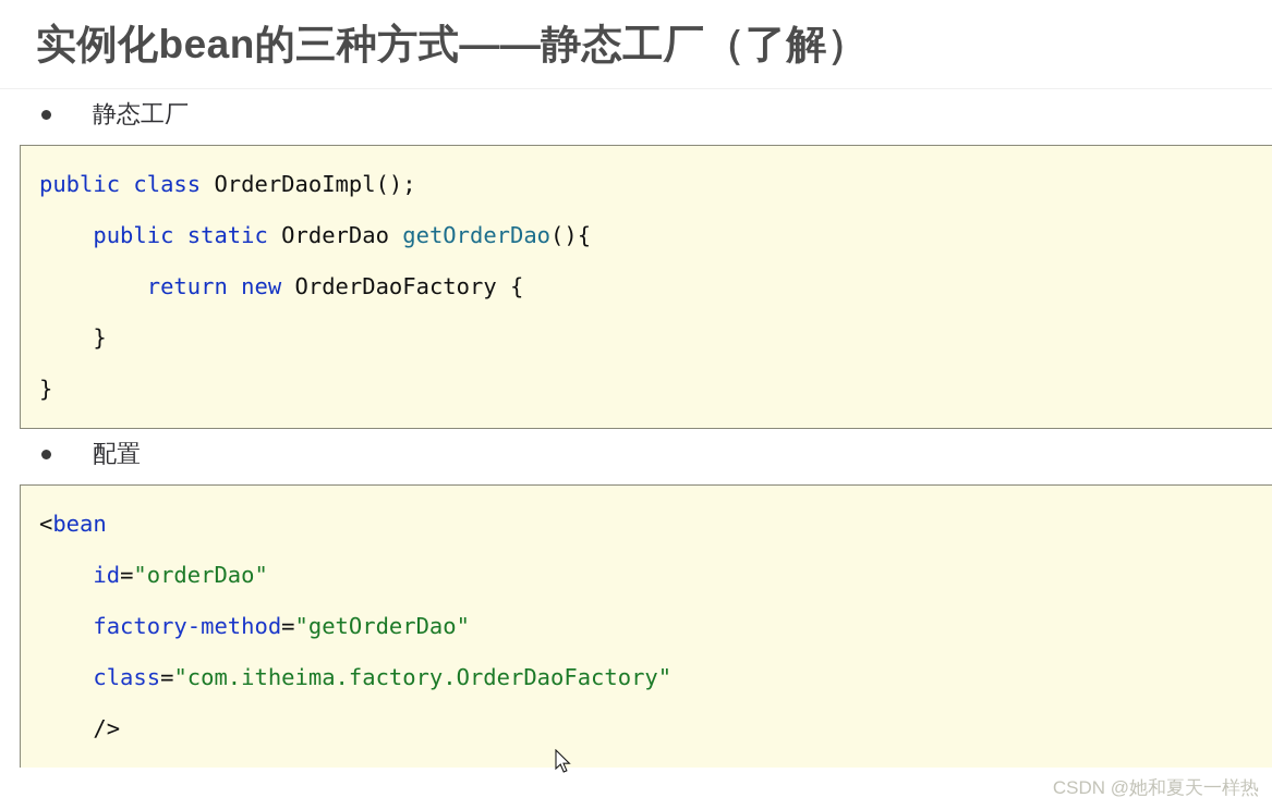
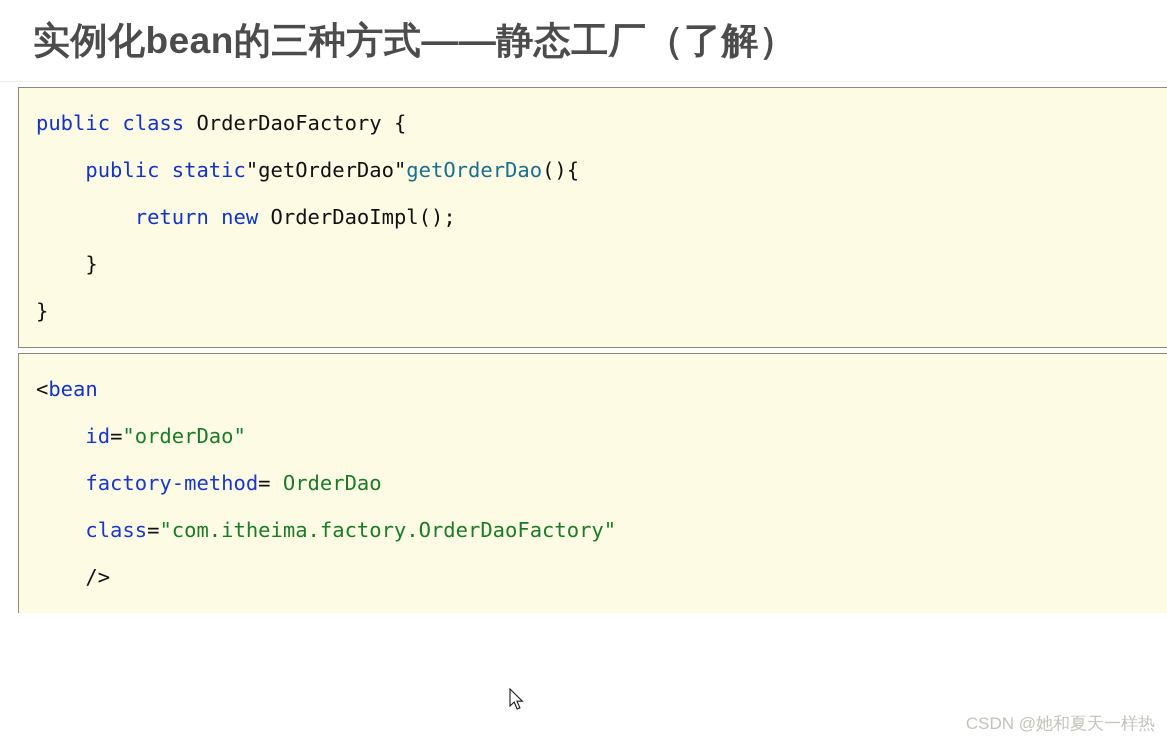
  实例化bean的三种方式——静态工厂（了解）
- 静态工厂
- public class OrderDaoImpl();
+ public class OrderDaoFactory {
- public static OrderDao getOrderDao(){
+ public static"getOrderDao"getOrderDao(){
- return new OrderDaoFactory {
+ return new OrderDaoImpl();
  }
  }
- 配置
  <bean
  id="orderDao"
- factory-method="getOrderDao"
+ factory-method= OrderDao
  class="com.itheima.factory.OrderDaoFactory"
  />
  CSDN @她和夏天一样热
